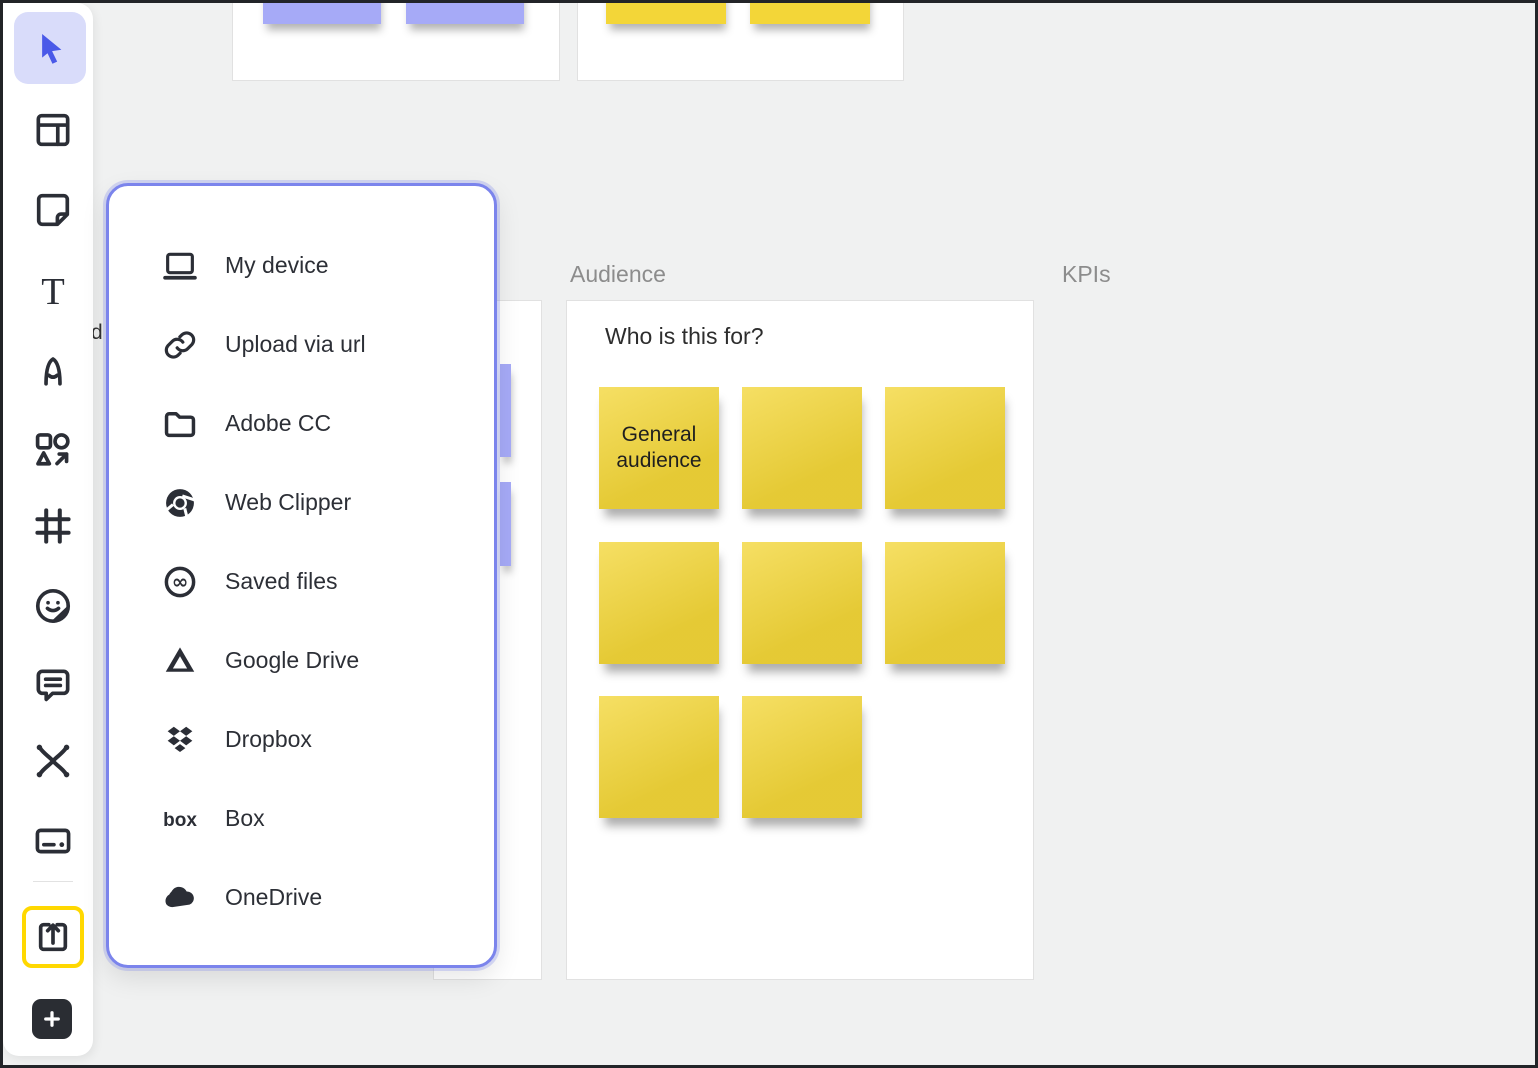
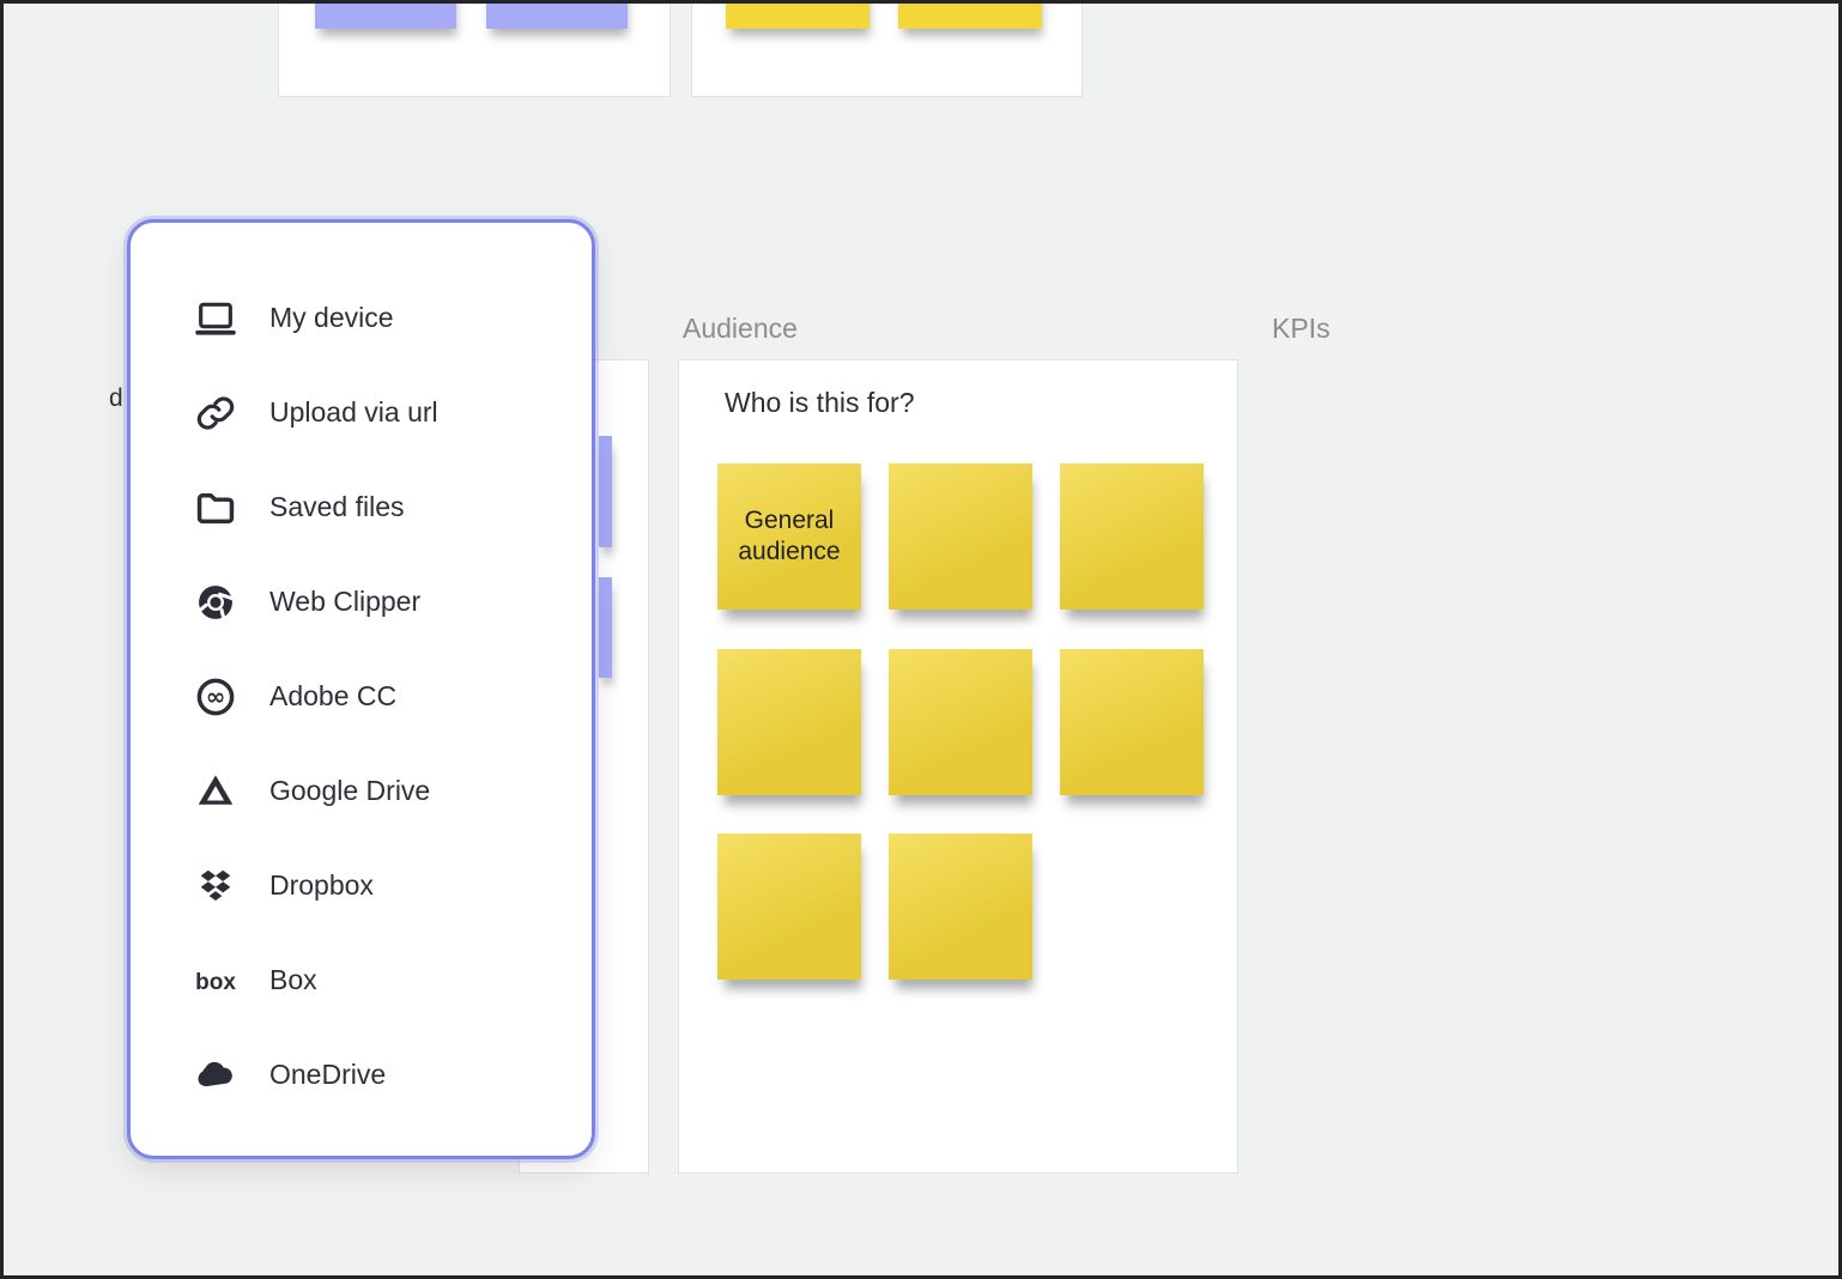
  d
  Audience
  Who is this for?
  General audience
  KPIs
- T
  My device
  Upload via url
- Adobe CC
+ Saved files
  Web Clipper
  ∞
- Saved files
+ Adobe CC
  Google Drive
  Dropbox
  box
  Box
  OneDrive
